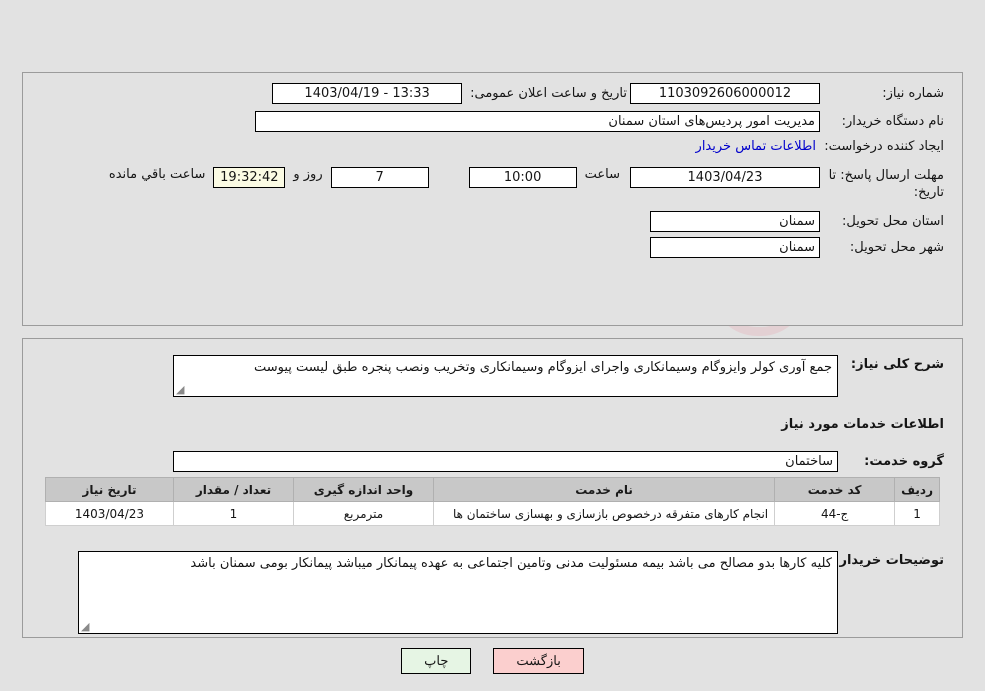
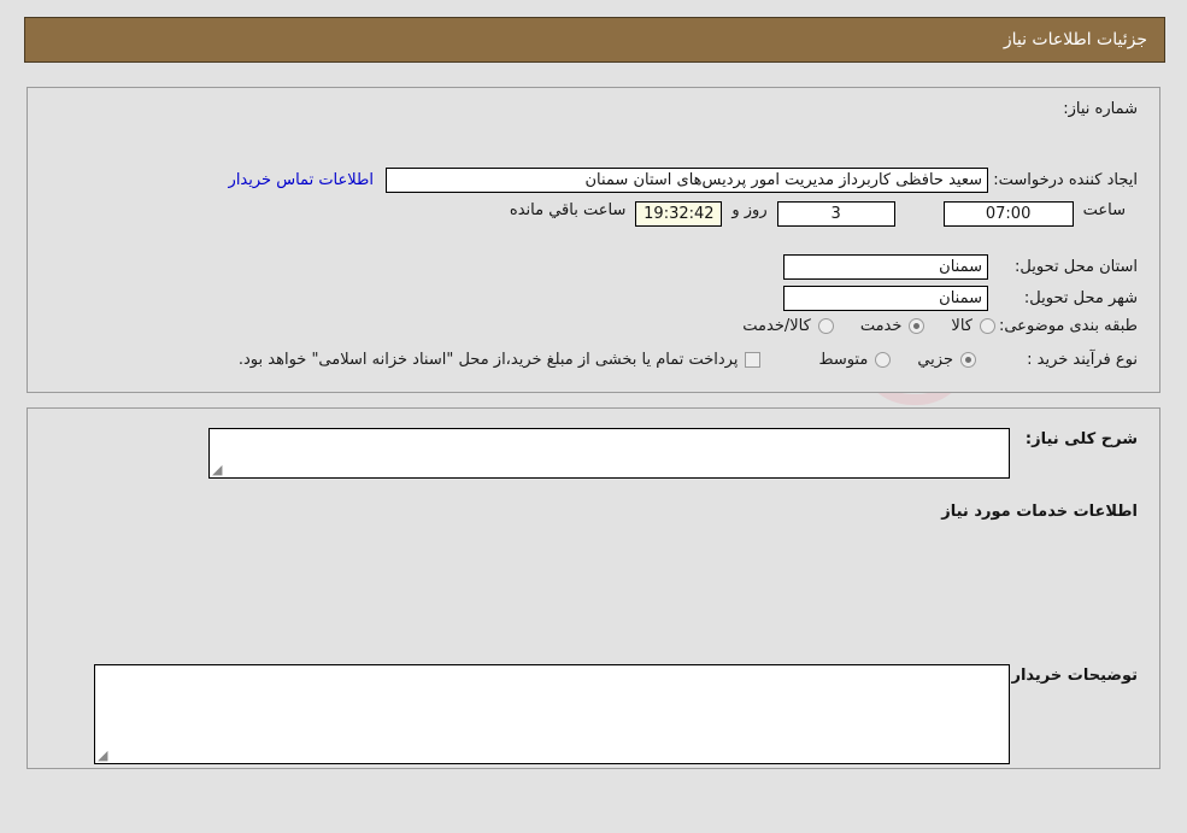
+ جزئیات اطلاعات نیاز
  شماره نیاز:
- 1103092606000012
- تاریخ و ساعت اعلان عمومی:
- 13:33 - 1403/04/19
- نام دستگاه خریدار:
- مدیریت امور پردیس‌های استان سمنان
  ایجاد کننده درخواست:
+ سعید حافظی کاربرداز مدیریت امور پردیس‌های استان سمنان
  اطلاعات تماس خریدار
- مهلت ارسال پاسخ: تا تاریخ:
- 1403/04/23
  ساعت
- 10:00
+ 07:00
- 7
+ 3
  روز و
  19:32:42
  ساعت باقي مانده
  استان محل تحویل:
  سمنان
  شهر محل تحویل:
  سمنان
+ طبقه بندی موضوعی:
+ کالا
+ خدمت
+ کالا/خدمت
+ نوع فرآیند خرید :
+ جزیي
+ متوسط
+ پرداخت تمام یا بخشی از مبلغ خرید،از محل "اسناد خزانه اسلامی" خواهد بود.
  شرح کلی نیاز:
- جمع آوری کولر وایزوگام وسیمانکاری واجرای ایزوگام وسیمانکاری وتخریب ونصب پنجره طبق لیست پیوست
  ◢
  اطلاعات خدمات مورد نیاز
- گروه خدمت:
- ساختمان
  توضیحات خریدار
- کلیه کارها بدو مصالح می باشد بیمه مسئولیت مدنی وتامین اجتماعی به عهده پیمانکار میباشد پیمانکار بومی سمنان باشد
  ◢
- ردیف	کد خدمت	نام خدمت	واحد اندازه گیری	تعداد / مقدار	تاریخ نیاز
- 1	ج-44	انجام کارهای متفرقه درخصوص بازسازی و بهسازی ساختمان ها	مترمربع	1	1403/04/23
- بازگشت
- چاپ
